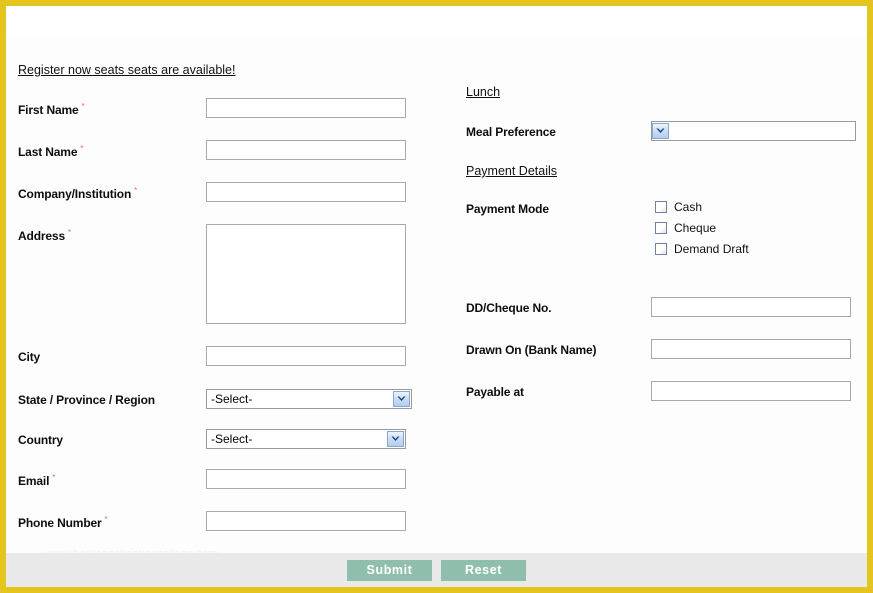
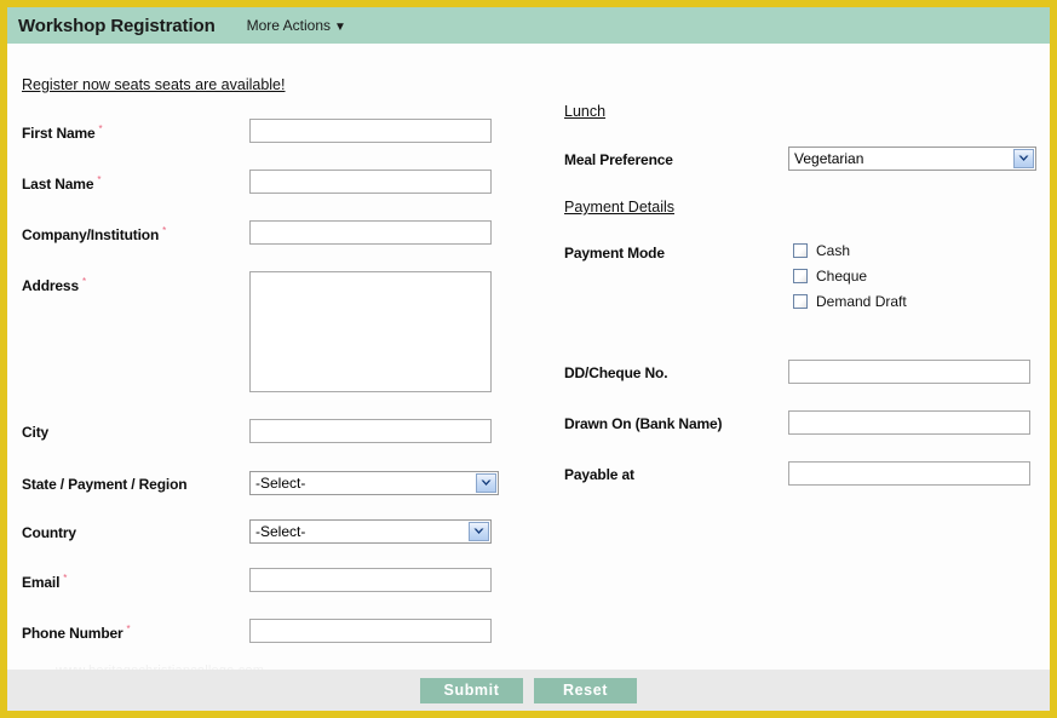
+ Workshop Registration
+ More Actions ▼
  Register now seats seats are available!
  First Name *
  Last Name *
  Company/Institution *
  Address *
  City
- State / Province / Region
+ State / Payment / Region
  -Select-
  Country
  -Select-
  Email *
  Phone Number *
  Lunch
  Meal Preference
+ Vegetarian
  Payment Details
  Payment Mode
  Cash
  Cheque
  Demand Draft
  DD/Cheque No.
  Drawn On (Bank Name)
  Payable at
  Submit
  Reset
